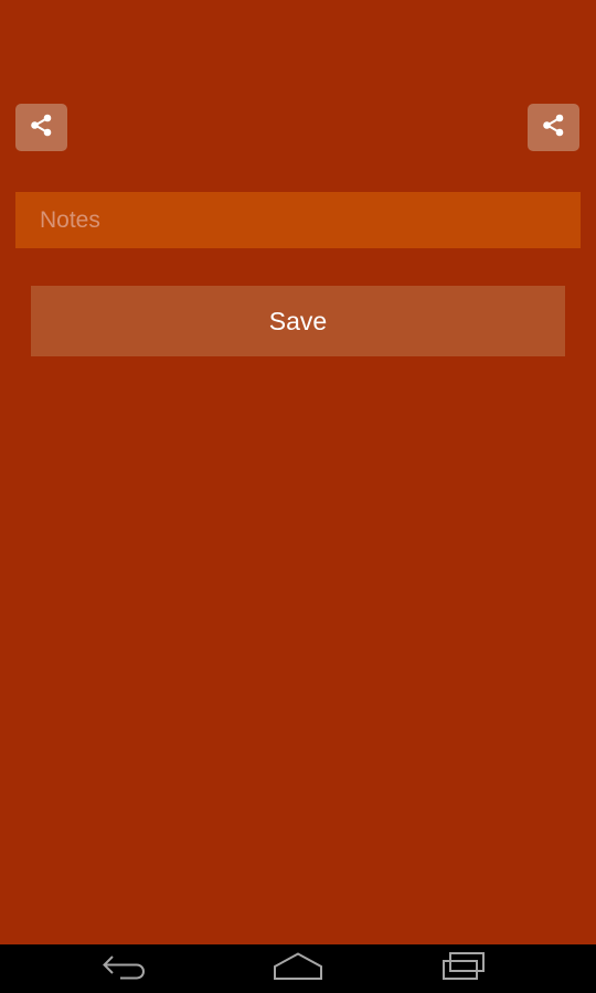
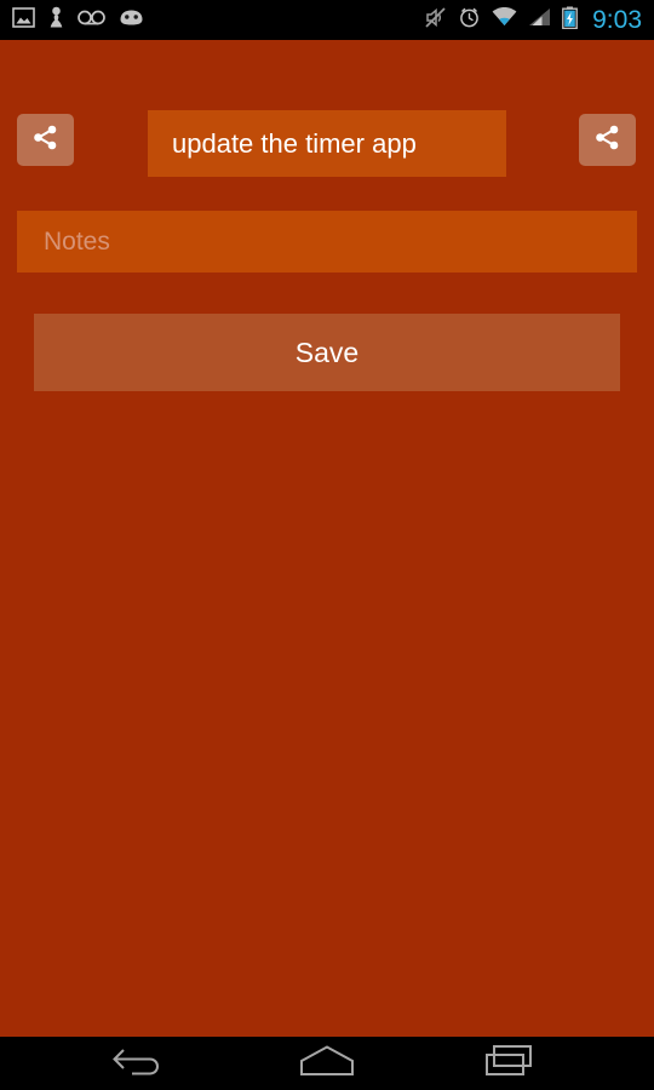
+ 9:03
+ update the timer app
  Notes
  Save
